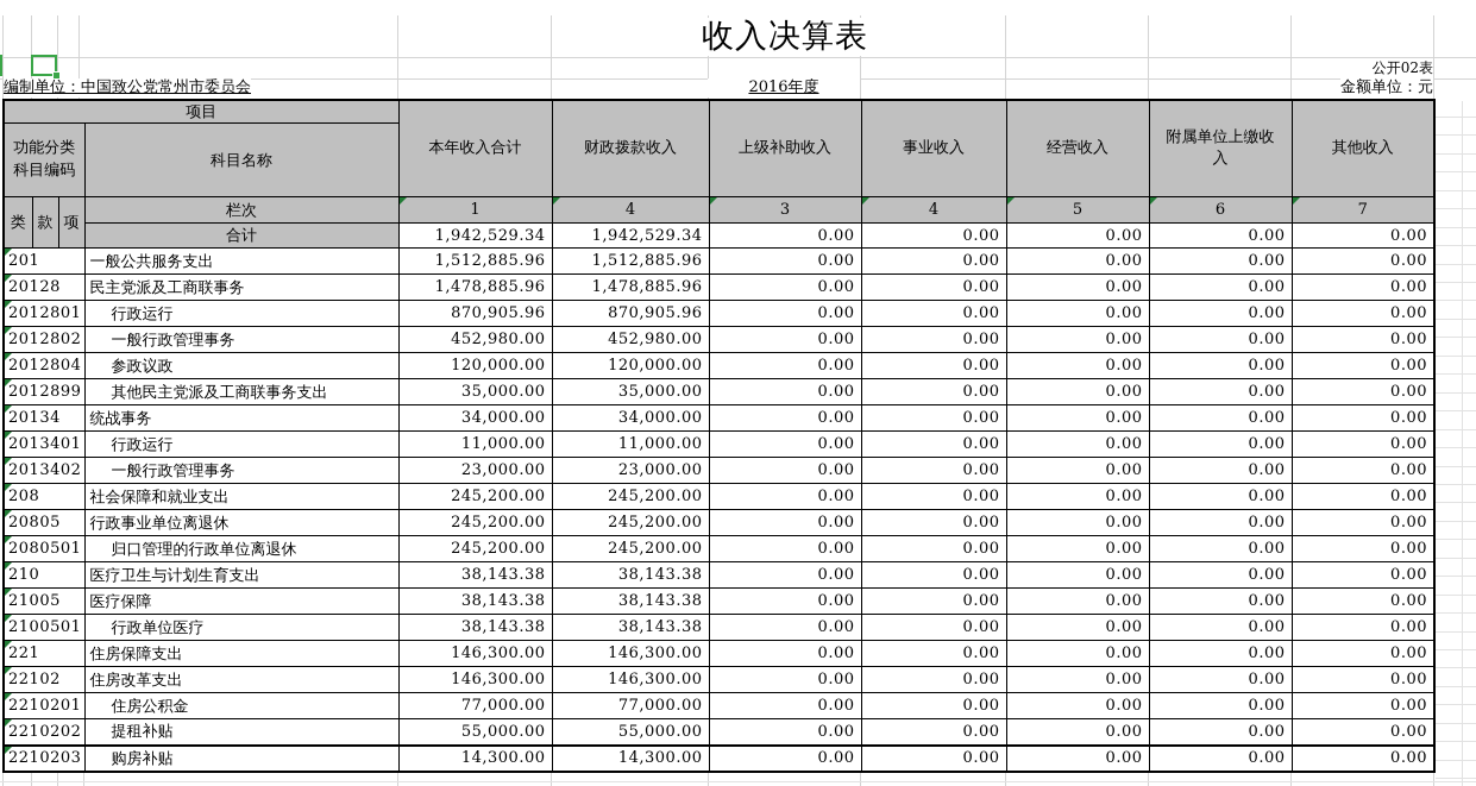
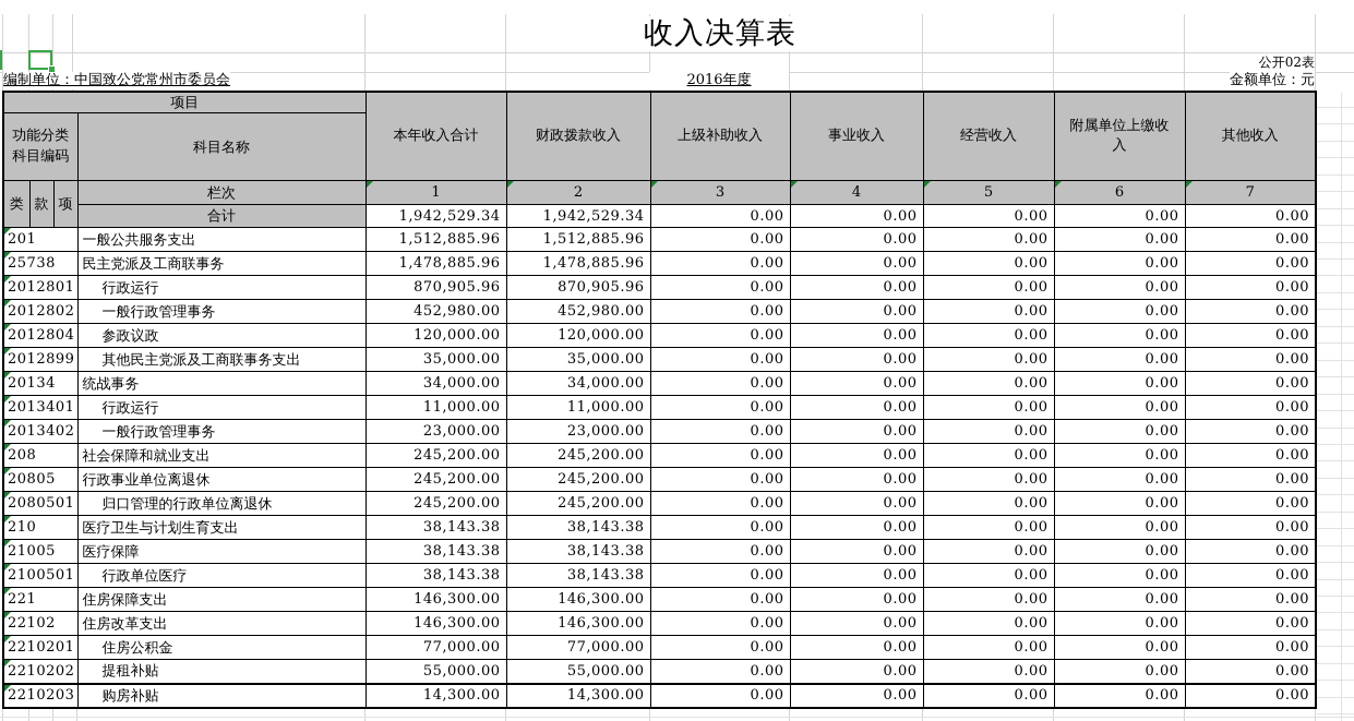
  收入决算表
  公开02表
  编制单位：中国致公党常州市委员会
  2016年度
  金额单位：元
  项目	本年收入合计	财政拨款收入	上级补助收入	事业收入	经营收入	附属单位上缴收入	其他收入
  功能分类 科目编码	科目名称
- 类	款	项	栏次	1	4	3	4	5	6	7
+ 类	款	项	栏次	1	2	3	4	5	6	7
  合计	1,942,529.34	1,942,529.34	0.00	0.00	0.00	0.00	0.00
  201	一般公共服务支出	1,512,885.96	1,512,885.96	0.00	0.00	0.00	0.00	0.00
- 20128	民主党派及工商联事务	1,478,885.96	1,478,885.96	0.00	0.00	0.00	0.00	0.00
+ 25738	民主党派及工商联事务	1,478,885.96	1,478,885.96	0.00	0.00	0.00	0.00	0.00
  2012801	行政运行	870,905.96	870,905.96	0.00	0.00	0.00	0.00	0.00
  2012802	一般行政管理事务	452,980.00	452,980.00	0.00	0.00	0.00	0.00	0.00
  2012804	参政议政	120,000.00	120,000.00	0.00	0.00	0.00	0.00	0.00
  2012899	其他民主党派及工商联事务支出	35,000.00	35,000.00	0.00	0.00	0.00	0.00	0.00
  20134	统战事务	34,000.00	34,000.00	0.00	0.00	0.00	0.00	0.00
  2013401	行政运行	11,000.00	11,000.00	0.00	0.00	0.00	0.00	0.00
  2013402	一般行政管理事务	23,000.00	23,000.00	0.00	0.00	0.00	0.00	0.00
  208	社会保障和就业支出	245,200.00	245,200.00	0.00	0.00	0.00	0.00	0.00
  20805	行政事业单位离退休	245,200.00	245,200.00	0.00	0.00	0.00	0.00	0.00
  2080501	归口管理的行政单位离退休	245,200.00	245,200.00	0.00	0.00	0.00	0.00	0.00
  210	医疗卫生与计划生育支出	38,143.38	38,143.38	0.00	0.00	0.00	0.00	0.00
  21005	医疗保障	38,143.38	38,143.38	0.00	0.00	0.00	0.00	0.00
  2100501	行政单位医疗	38,143.38	38,143.38	0.00	0.00	0.00	0.00	0.00
  221	住房保障支出	146,300.00	146,300.00	0.00	0.00	0.00	0.00	0.00
  22102	住房改革支出	146,300.00	146,300.00	0.00	0.00	0.00	0.00	0.00
  2210201	住房公积金	77,000.00	77,000.00	0.00	0.00	0.00	0.00	0.00
  2210202	提租补贴	55,000.00	55,000.00	0.00	0.00	0.00	0.00	0.00
  2210203	购房补贴	14,300.00	14,300.00	0.00	0.00	0.00	0.00	0.00
